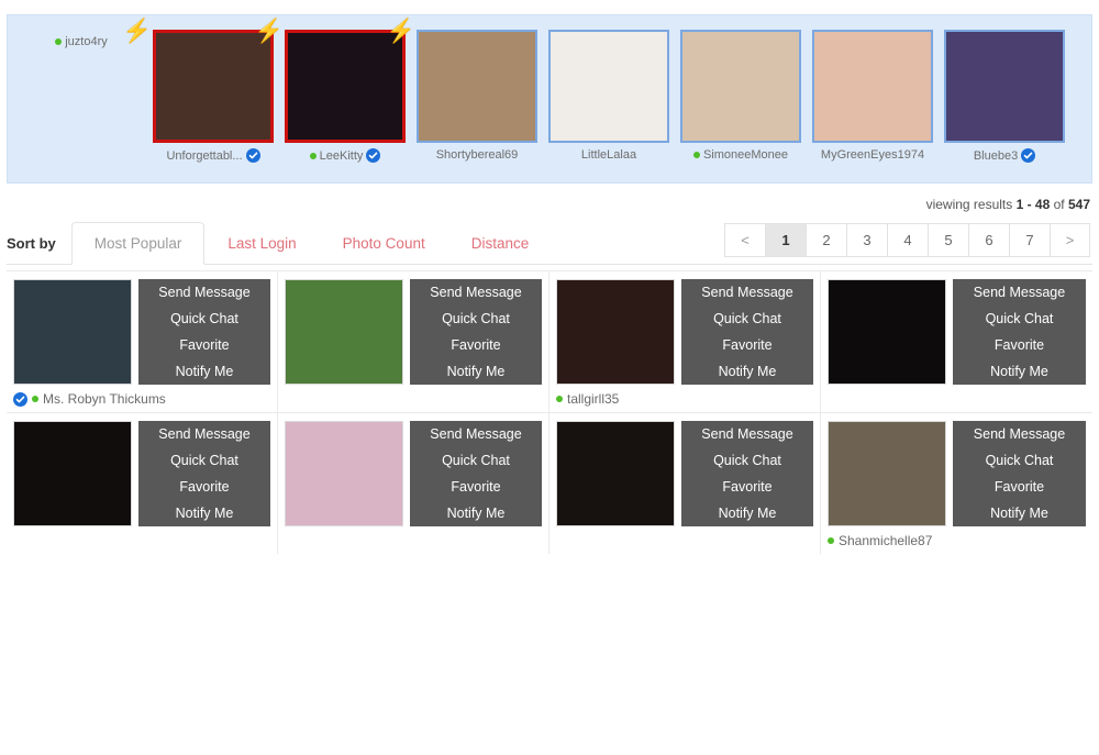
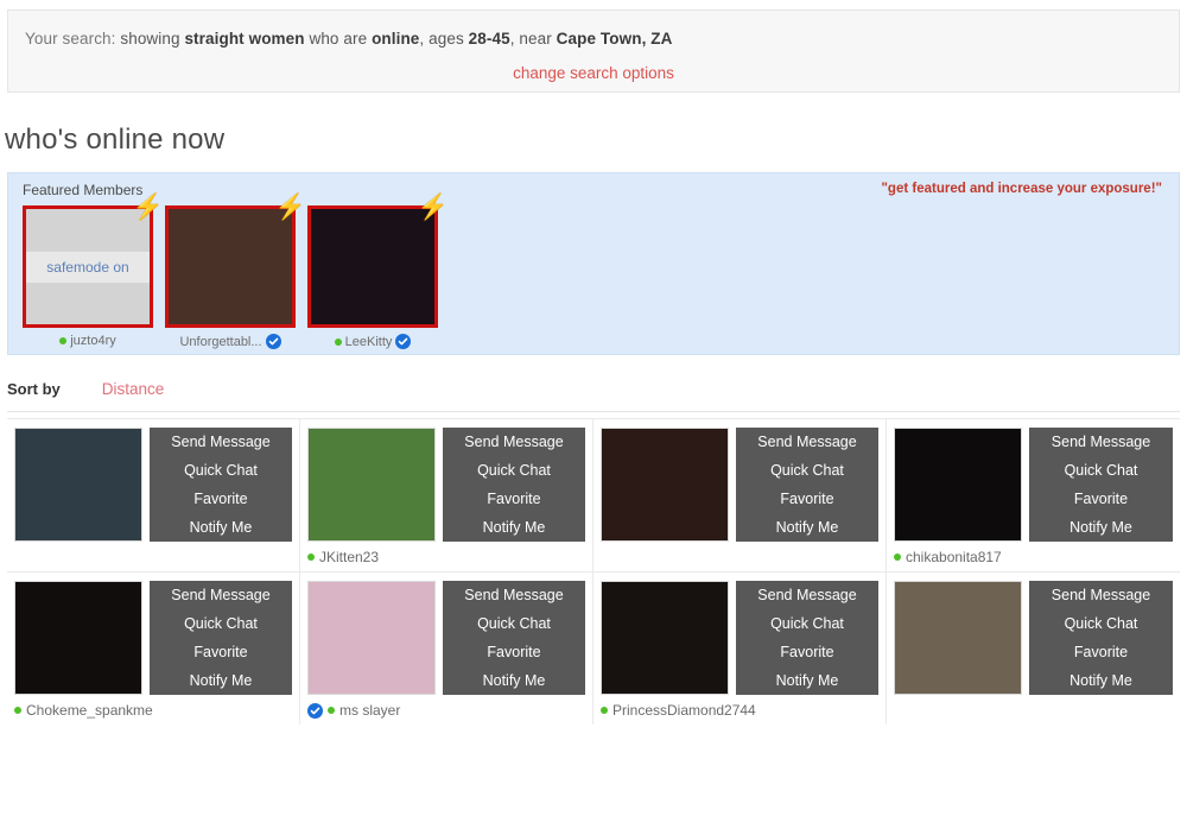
+ Your search: showing straight women who are online, ages 28-45, near Cape Town, ZA
+ change search options
+ who's online now
+ Featured Members
+ "get featured and increase your exposure!"
+ safemode on
  ⚡
  juzto4ry
  ⚡
  Unforgettabl...
  ⚡
  LeeKitty
- Shortybereal69
- LittleLalaa
- SimoneeMonee
- MyGreenEyes1974
- Bluebe3
- viewing results 1 - 48 of 547
  Sort by
- Most Popular
- Last Login
- Photo Count
  Distance
- <
- 1
- 2
- 3
- 4
- 5
- 6
- 7
- >
  Send Message
  Quick Chat
  Favorite
  Notify Me
- Ms. Robyn Thickums
  Send Message
  Quick Chat
  Favorite
  Notify Me
+ JKitten23
  Send Message
  Quick Chat
  Favorite
  Notify Me
- tallgirll35
  Send Message
  Quick Chat
  Favorite
  Notify Me
+ chikabonita817
  Send Message
  Quick Chat
  Favorite
  Notify Me
+ Chokeme_spankme
  Send Message
  Quick Chat
  Favorite
  Notify Me
+ ms slayer
  Send Message
  Quick Chat
  Favorite
  Notify Me
+ PrincessDiamond2744
  Send Message
  Quick Chat
  Favorite
  Notify Me
- Shanmichelle87
